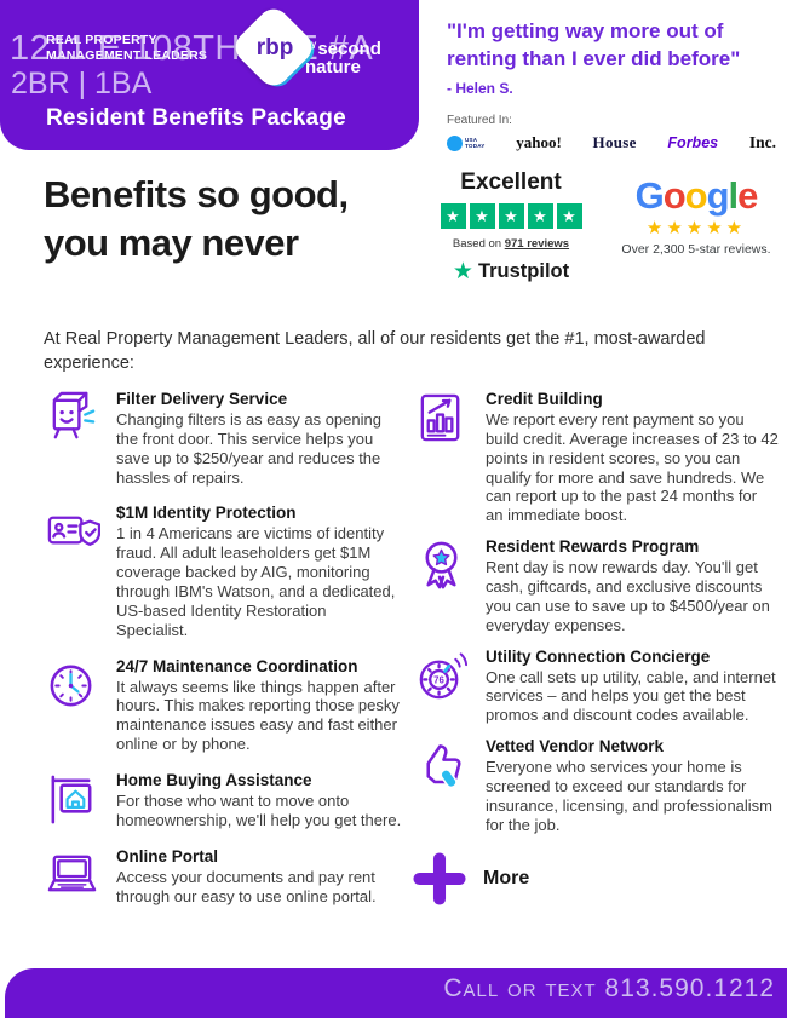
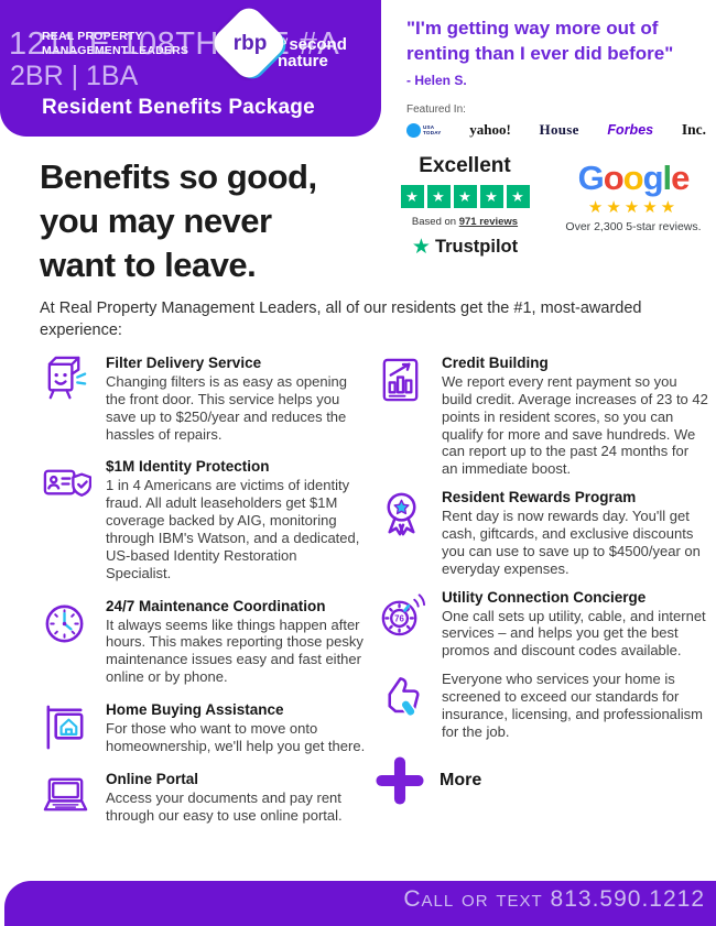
  REAL PROPERTY
  MANAGEMENT LEADERS
  1211 E 108TH #A
  2BR | 1BA
  rbp
  bysecond
  nature
  Resident Benefits Package
  "I'm getting way more out of renting than I ever did before"
  - Helen S.
  Featured In:
  yahoo!
  House
  Forbes
  Inc.
  Excellent
  ★
  ★
  ★
  ★
  ★
  Based on 971 reviews
  ★
  Trustpilot
  Google
  ★★★★★
  Over 2,300 5-star reviews.
  Benefits so good,
  you may never
+ want to leave.
  At Real Property Management Leaders, all of our residents get the #1, most-awarded experience:
  Filter Delivery Service
  Changing filters is as easy as opening the front door. This service helps you save up to $250/year and reduces the hassles of repairs.
  $1M Identity Protection
  1 in 4 Americans are victims of identity fraud. All adult leaseholders get $1M coverage backed by AIG, monitoring through IBM's Watson, and a dedicated, US-based Identity Restoration Specialist.
  24/7 Maintenance Coordination
  It always seems like things happen after hours. This makes reporting those pesky maintenance issues easy and fast either online or by phone.
  Home Buying Assistance
  For those who want to move onto homeownership, we'll help you get there.
  Online Portal
  Access your documents and pay rent through our easy to use online portal.
  Credit Building
  We report every rent payment so you build credit. Average increases of 23 to 42 points in resident scores, so you can qualify for more and save hundreds. We can report up to the past 24 months for an immediate boost.
  Resident Rewards Program
  Rent day is now rewards day. You'll get cash, giftcards, and exclusive discounts you can use to save up to $4500/year on everyday expenses.
  76
  Utility Connection Concierge
  One call sets up utility, cable, and internet services – and helps you get the best promos and discount codes available.
- Vetted Vendor Network
  Everyone who services your home is screened to exceed our standards for insurance, licensing, and professionalism for the job.
  More
  Call or text 813.590.1212
